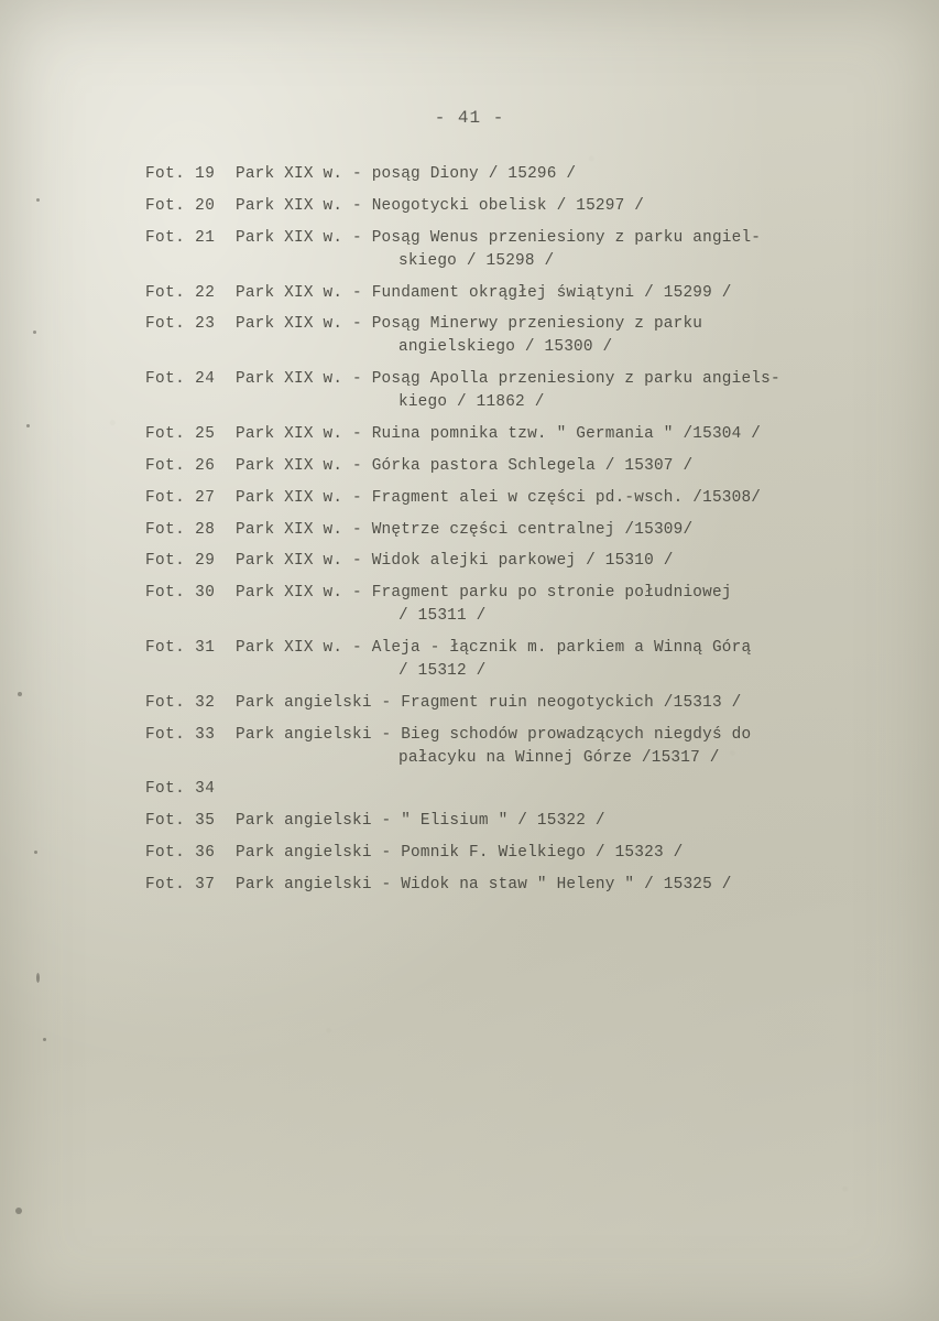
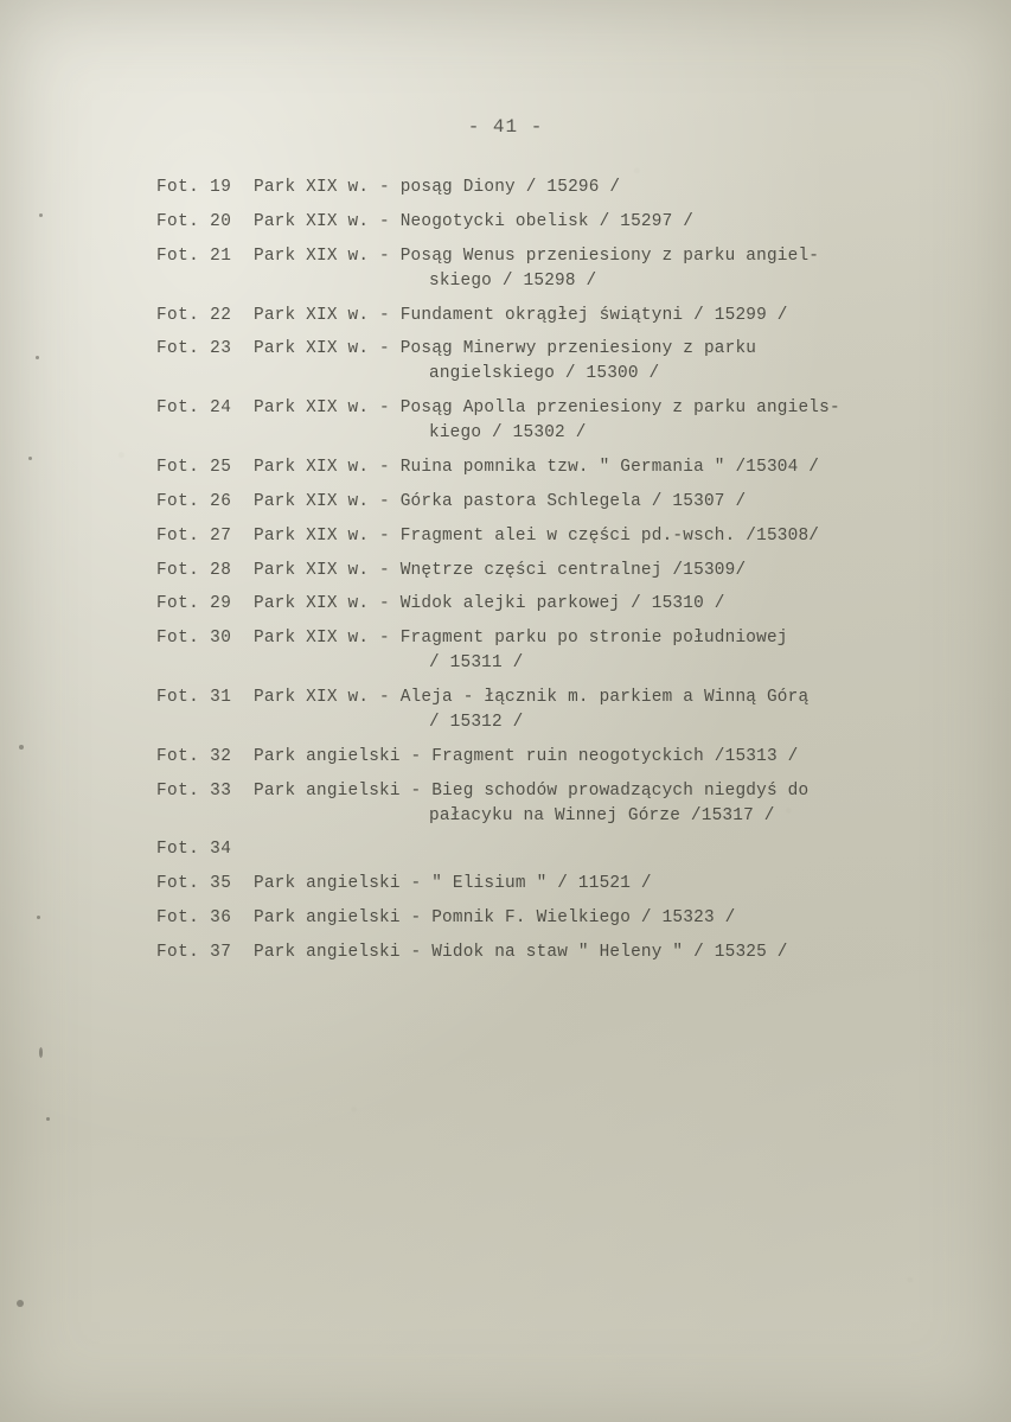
  - 41 -
  Fot. 19
  Park XIX w. - posąg Diony / 15296 /
  Fot. 20
  Park XIX w. - Neogotycki obelisk / 15297 /
  Fot. 21
  Park XIX w. - Posąg Wenus przeniesiony z parku angiel-
  skiego / 15298 /
  Fot. 22
  Park XIX w. - Fundament okrągłej świątyni / 15299 /
  Fot. 23
  Park XIX w. - Posąg Minerwy przeniesiony z parku
  angielskiego / 15300 /
  Fot. 24
  Park XIX w. - Posąg Apolla przeniesiony z parku angiels-
- kiego / 11862 /
+ kiego / 15302 /
  Fot. 25
  Park XIX w. - Ruina pomnika tzw. " Germania " /15304 /
  Fot. 26
  Park XIX w. - Górka pastora Schlegela / 15307 /
  Fot. 27
  Park XIX w. - Fragment alei w części pd.-wsch. /15308/
  Fot. 28
  Park XIX w. - Wnętrze części centralnej /15309/
  Fot. 29
  Park XIX w. - Widok alejki parkowej / 15310 /
  Fot. 30
  Park XIX w. - Fragment parku po stronie południowej
  / 15311 /
  Fot. 31
  Park XIX w. - Aleja - łącznik m. parkiem a Winną Górą
  / 15312 /
  Fot. 32
  Park angielski - Fragment ruin neogotyckich /15313 /
  Fot. 33
  Park angielski - Bieg schodów prowadzących niegdyś do
  pałacyku na Winnej Górze /15317 /
  Fot. 34
  Fot. 35
- Park angielski - " Elisium " / 15322 /
+ Park angielski - " Elisium " / 11521 /
  Fot. 36
  Park angielski - Pomnik F. Wielkiego / 15323 /
  Fot. 37
  Park angielski - Widok na staw " Heleny " / 15325 /
